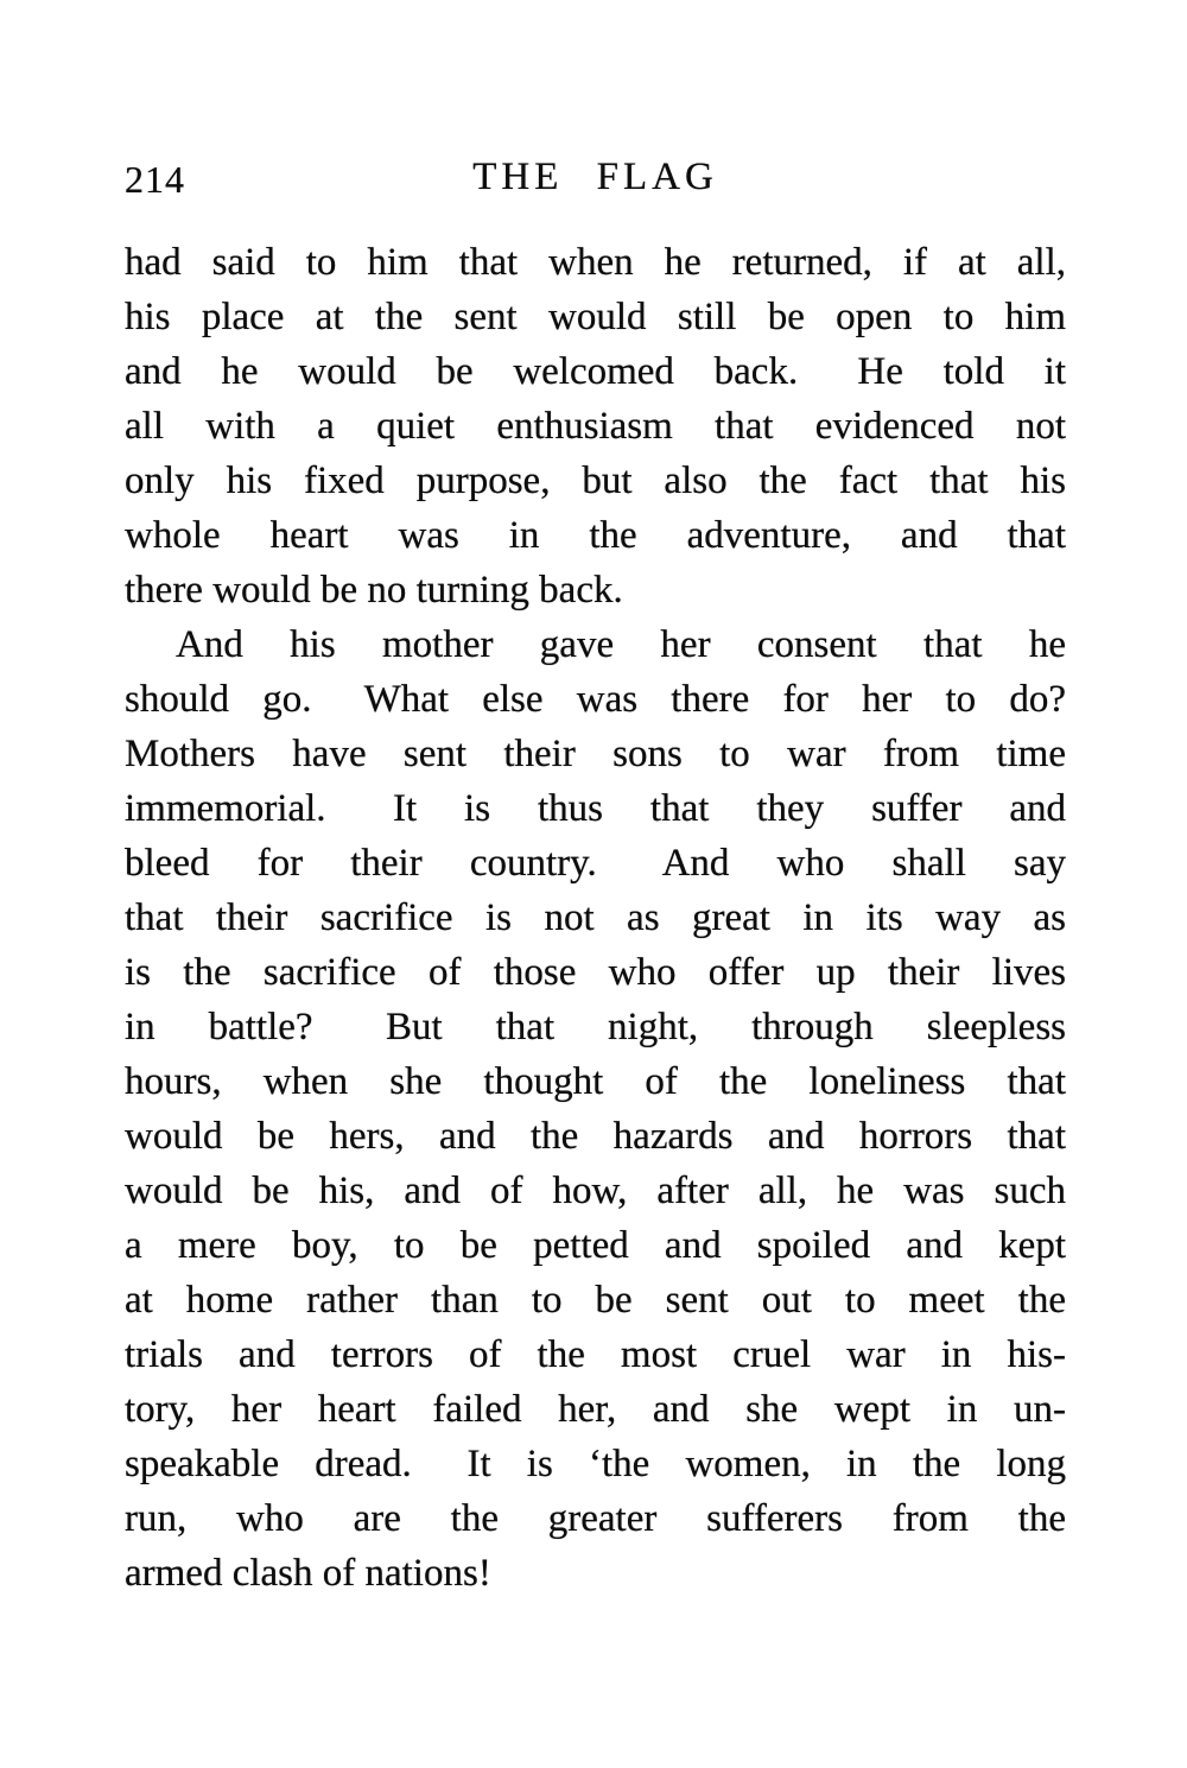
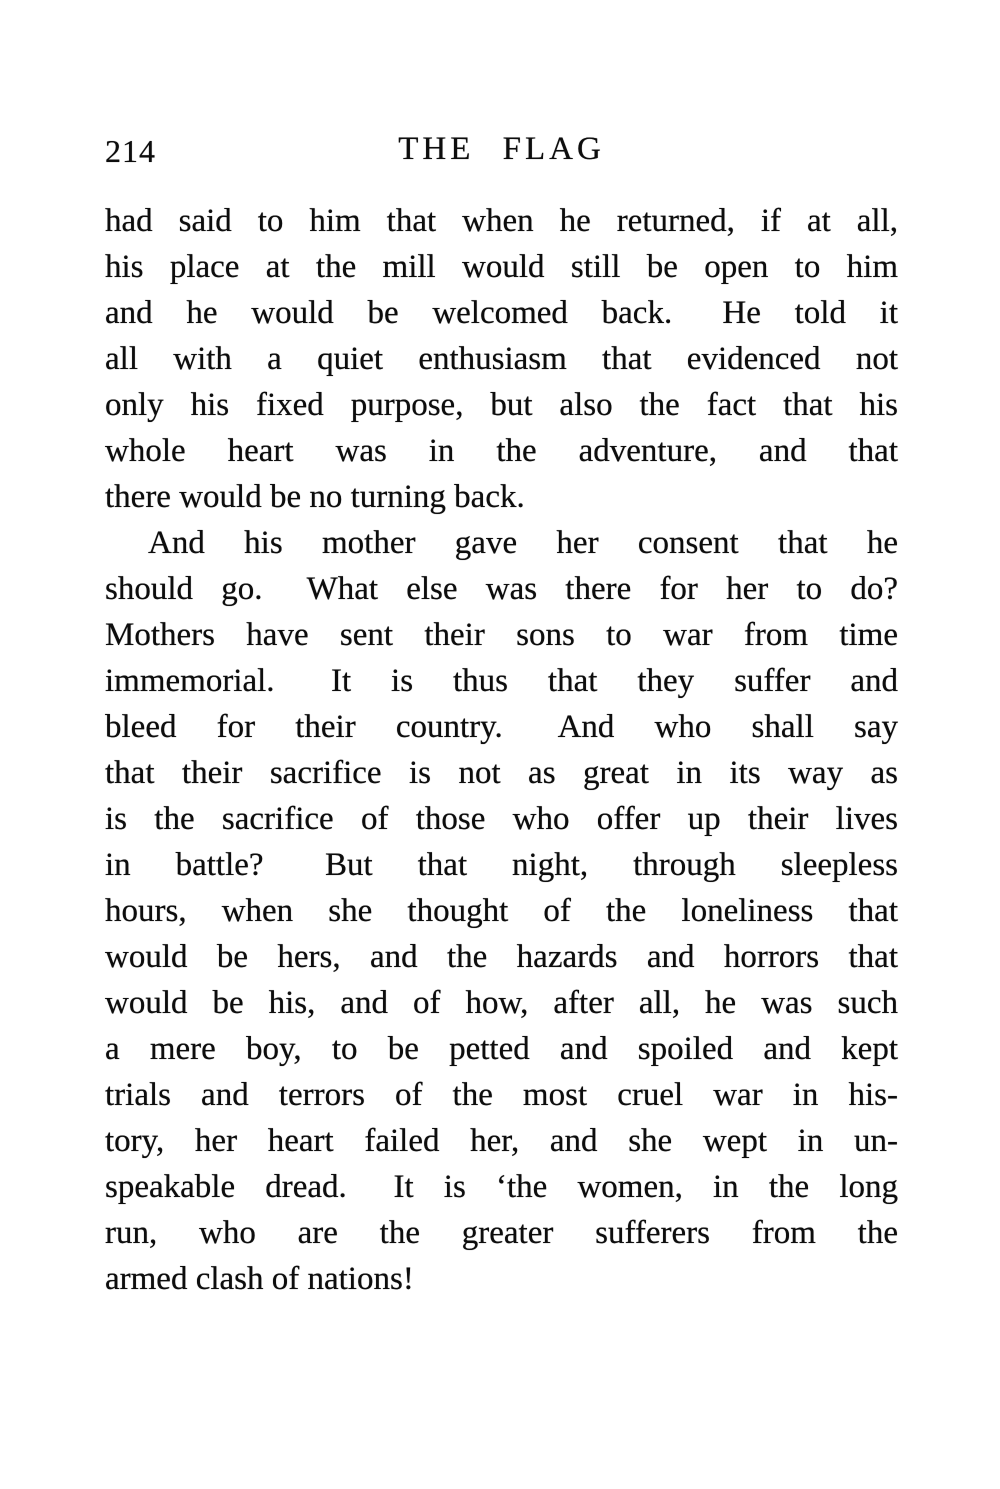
  214
  THE FLAG
  had said to him that when he returned, if at all,
- his place at the sent would still be open to him
+ his place at the mill would still be open to him
  and he would be welcomed back. He told it
  all with a quiet enthusiasm that evidenced not
  only his fixed purpose, but also the fact that his
  whole heart was in the adventure, and that
  there would be no turning back.
  And his mother gave her consent that he
  should go. What else was there for her to do?
  Mothers have sent their sons to war from time
  immemorial. It is thus that they suffer and
  bleed for their country. And who shall say
  that their sacrifice is not as great in its way as
  is the sacrifice of those who offer up their lives
  in battle? But that night, through sleepless
  hours, when she thought of the loneliness that
  would be hers, and the hazards and horrors that
  would be his, and of how, after all, he was such
  a mere boy, to be petted and spoiled and kept
- at home rather than to be sent out to meet the
  trials and terrors of the most cruel war in his-
  tory, her heart failed her, and she wept in un-
  speakable dread. It is ‘the women, in the long
  run, who are the greater sufferers from the
  armed clash of nations!
